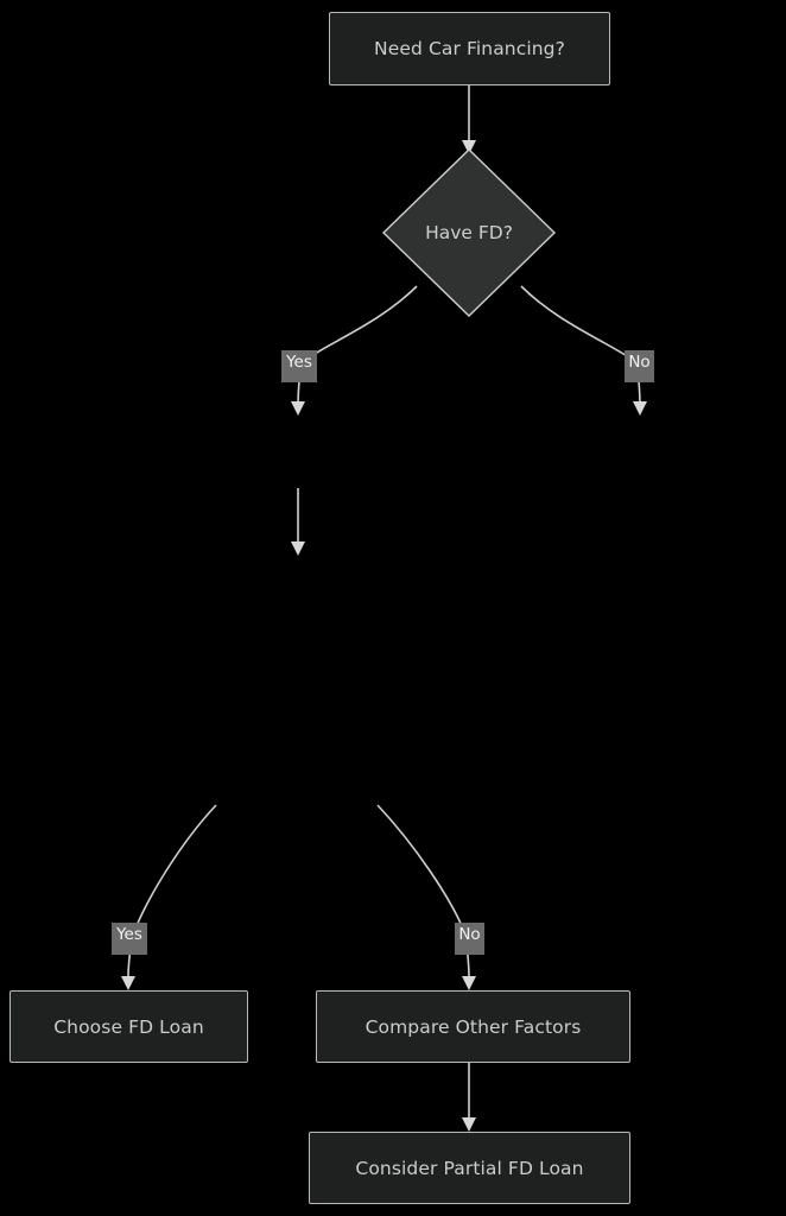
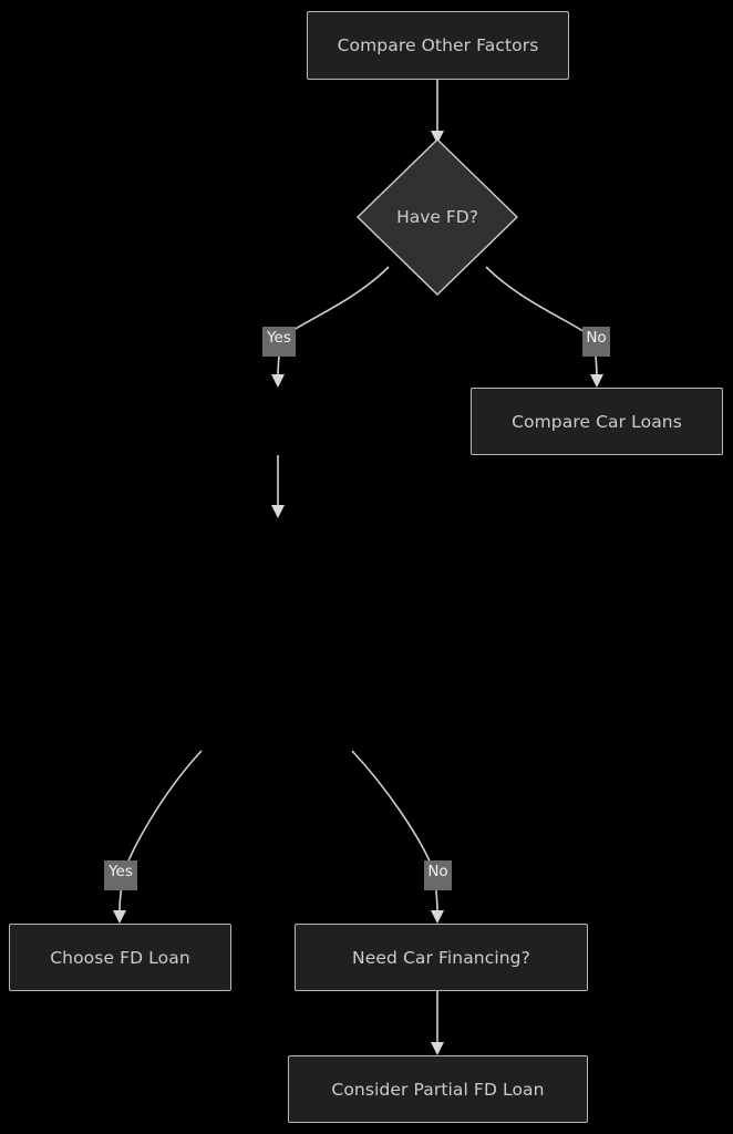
- Need Car Financing?
+ Compare Other Factors
  Have FD?
+ Compare Car Loans
  Choose FD Loan
- Compare Other Factors
+ Need Car Financing?
  Consider Partial FD Loan
  Yes
  No
  Yes
  No
